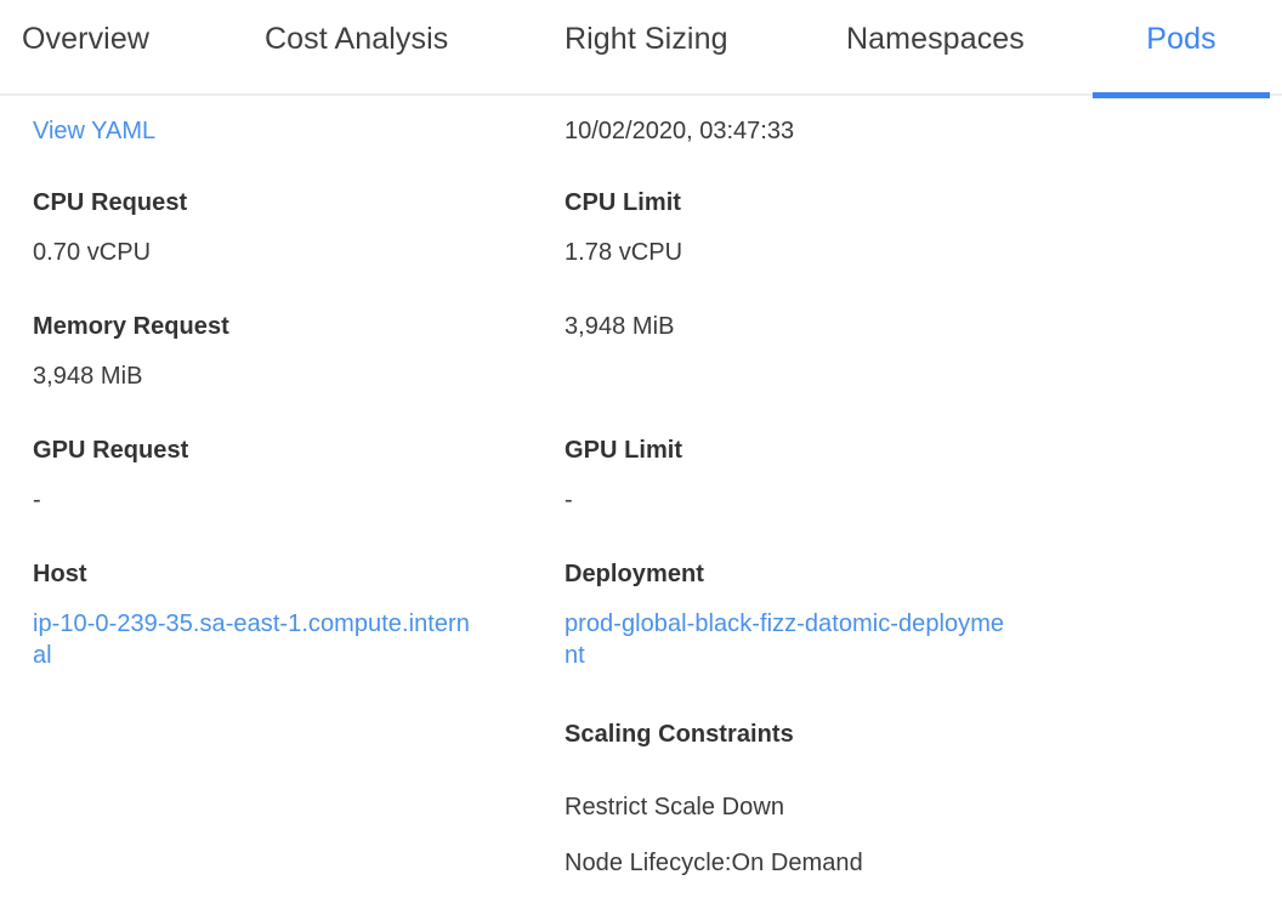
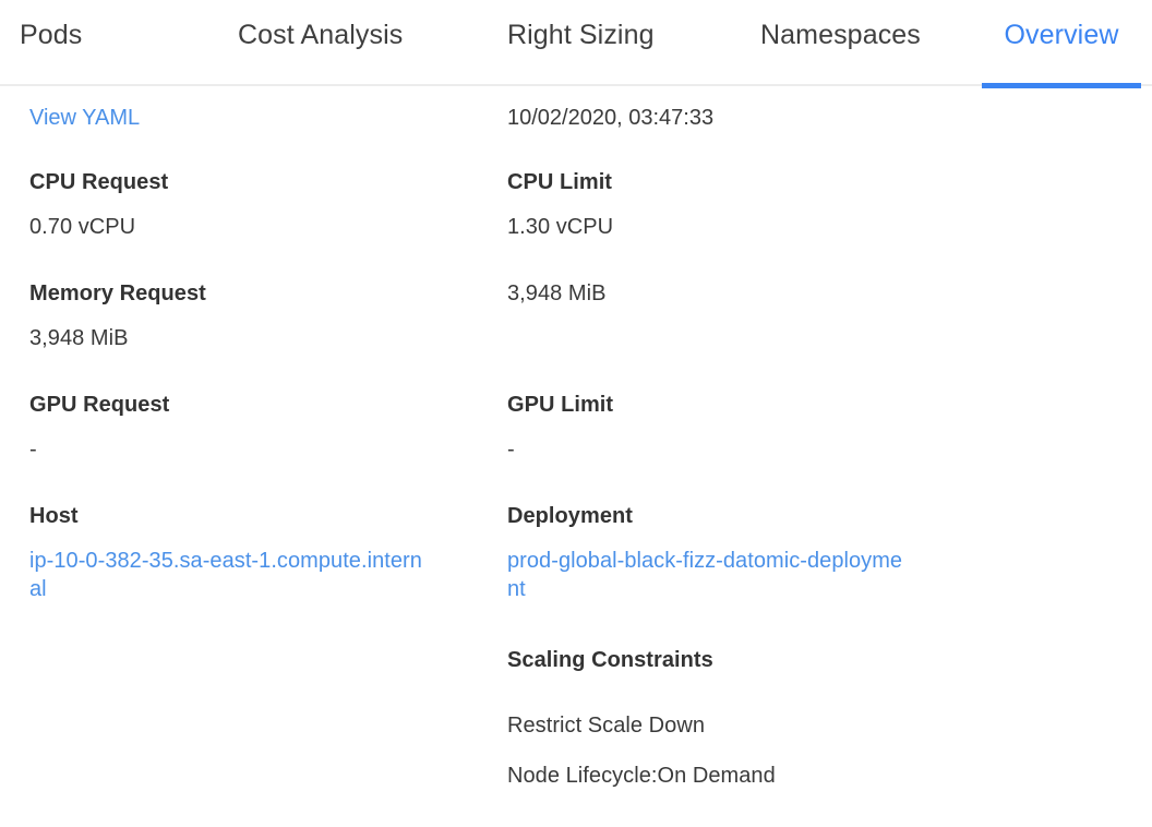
- Overview
+ Pods
  Cost Analysis
  Right Sizing
  Namespaces
- Pods
+ Overview
  View YAML
  CPU Request
  0.70 vCPU
  Memory Request
  3,948 MiB
  GPU Request
  -
  Host
- ip-10-0-239-35.sa-east-1.compute.internal
+ ip-10-0-382-35.sa-east-1.compute.internal
  10/02/2020, 03:47:33
  CPU Limit
- 1.78 vCPU
+ 1.30 vCPU
  3,948 MiB
  GPU Limit
  -
  Deployment
  prod-global-black-fizz-datomic-deployment
  Scaling Constraints
  Restrict Scale Down
  Node Lifecycle:On Demand
